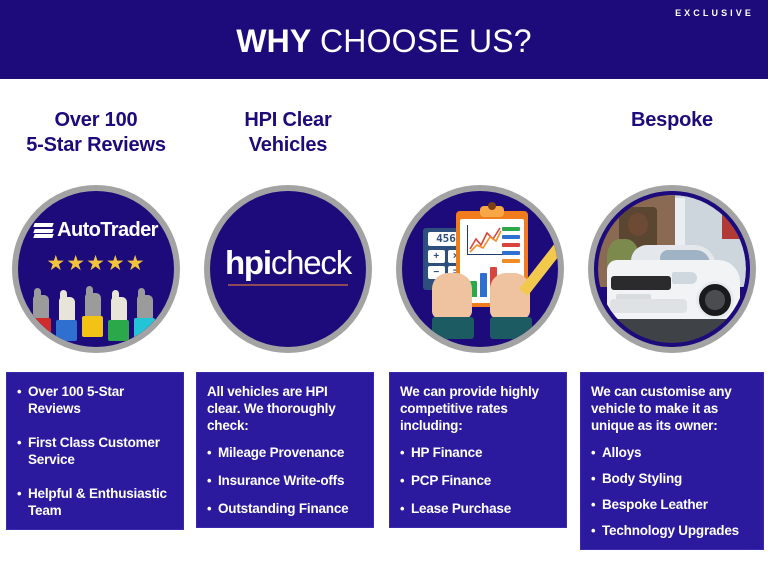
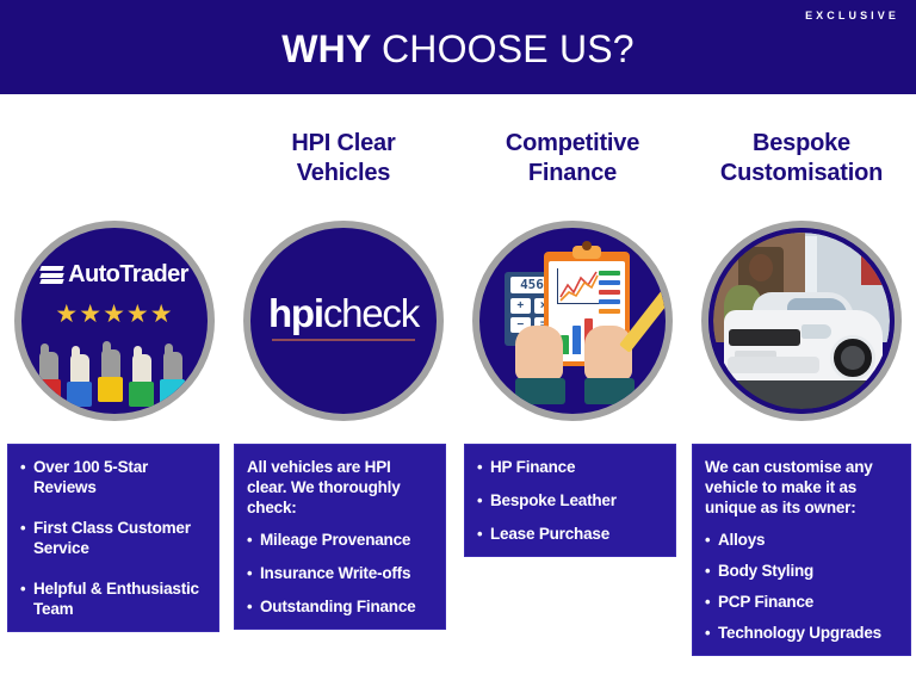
  EXCLUSIVE
  WHY CHOOSE US?
- Over 100
- 5-Star Reviews
  AutoTrader
  ★★★★★
  Over 100 5-Star Reviews
  First Class Customer Service
  Helpful & Enthusiastic Team
  HPI Clear
  Vehicles
  hpicheck
  All vehicles are HPI clear. We thoroughly check:
  Mileage Provenance
  Insurance Write-offs
  Outstanding Finance
+ Competitive
+ Finance
  456
  +
  −
- We can provide highly competitive rates including:
  HP Finance
- PCP Finance
+ Bespoke Leather
  Lease Purchase
  Bespoke
+ Customisation
  We can customise any vehicle to make it as unique as its owner:
  Alloys
  Body Styling
- Bespoke Leather
+ PCP Finance
  Technology Upgrades
